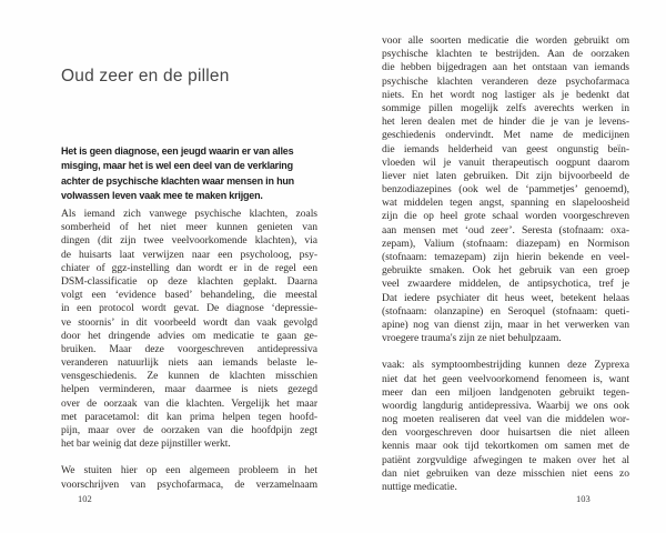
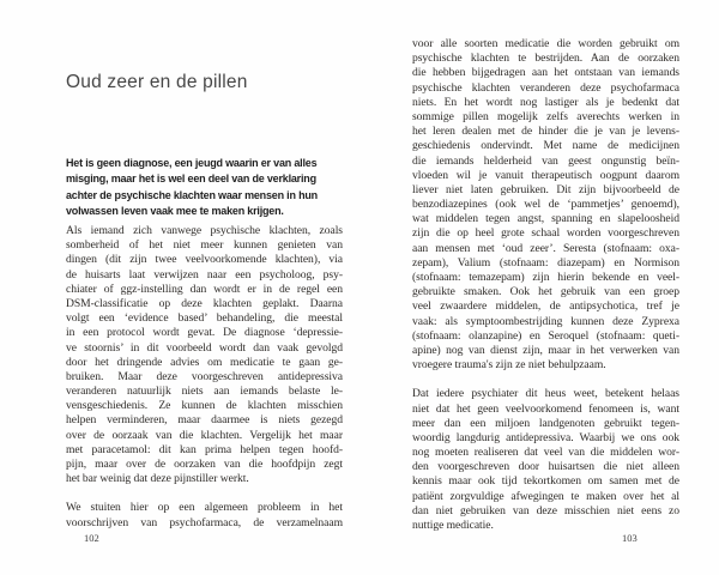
  Oud zeer en de pillen
  Het is geen diagnose, een jeugd waarin er van alles
  misging, maar het is wel een deel van de verklaring
  achter de psychische klachten waar mensen in hun
  volwassen leven vaak mee te maken krijgen.
  Als iemand zich vanwege psychische klachten, zoals
  somberheid of het niet meer kunnen genieten van
  dingen (dit zijn twee veelvoorkomende klachten), via
  de huisarts laat verwijzen naar een psycholoog, psy-
  chiater of ggz-instelling dan wordt er in de regel een
  DSM-classificatie op deze klachten geplakt. Daarna
  volgt een ‘evidence based’ behandeling, die meestal
  in een protocol wordt gevat. De diagnose ‘depressie-
  ve stoornis’ in dit voorbeeld wordt dan vaak gevolgd
  door het dringende advies om medicatie te gaan ge-
  bruiken. Maar deze voorgeschreven antidepressiva
  veranderen natuurlijk niets aan iemands belaste le-
  vensgeschiedenis. Ze kunnen de klachten misschien
  helpen verminderen, maar daarmee is niets gezegd
  over de oorzaak van die klachten. Vergelijk het maar
  met paracetamol: dit kan prima helpen tegen hoofd-
  pijn, maar over de oorzaken van die hoofdpijn zegt
  het bar weinig dat deze pijnstiller werkt.
  We stuiten hier op een algemeen probleem in het
  voorschrijven van psychofarmaca, de verzamelnaam
  voor alle soorten medicatie die worden gebruikt om
  psychische klachten te bestrijden. Aan de oorzaken
  die hebben bijgedragen aan het ontstaan van iemands
  psychische klachten veranderen deze psychofarmaca
  niets. En het wordt nog lastiger als je bedenkt dat
  sommige pillen mogelijk zelfs averechts werken in
  het leren dealen met de hinder die je van je levens-
  geschiedenis ondervindt. Met name de medicijnen
  die iemands helderheid van geest ongunstig beïn-
  vloeden wil je vanuit therapeutisch oogpunt daarom
  liever niet laten gebruiken. Dit zijn bijvoorbeeld de
  benzodiazepines (ook wel de ‘pammetjes’ genoemd),
  wat middelen tegen angst, spanning en slapeloosheid
  zijn die op heel grote schaal worden voorgeschreven
  aan mensen met ‘oud zeer’. Seresta (stofnaam: oxa-
  zepam), Valium (stofnaam: diazepam) en Normison
  (stofnaam: temazepam) zijn hierin bekende en veel-
  gebruikte smaken. Ook het gebruik van een groep
  veel zwaardere middelen, de antipsychotica, tref je
- Dat iedere psychiater dit heus weet, betekent helaas
+ vaak: als symptoombestrijding kunnen deze Zyprexa
  (stofnaam: olanzapine) en Seroquel (stofnaam: queti-
  apine) nog van dienst zijn, maar in het verwerken van
  vroegere trauma's zijn ze niet behulpzaam.
- vaak: als symptoombestrijding kunnen deze Zyprexa
+ Dat iedere psychiater dit heus weet, betekent helaas
  niet dat het geen veelvoorkomend fenomeen is, want
  meer dan een miljoen landgenoten gebruikt tegen-
  woordig langdurig antidepressiva. Waarbij we ons ook
  nog moeten realiseren dat veel van die middelen wor-
  den voorgeschreven door huisartsen die niet alleen
  kennis maar ook tijd tekortkomen om samen met de
  patiënt zorgvuldige afwegingen te maken over het al
  dan niet gebruiken van deze misschien niet eens zo
  nuttige medicatie.
  102
  103
